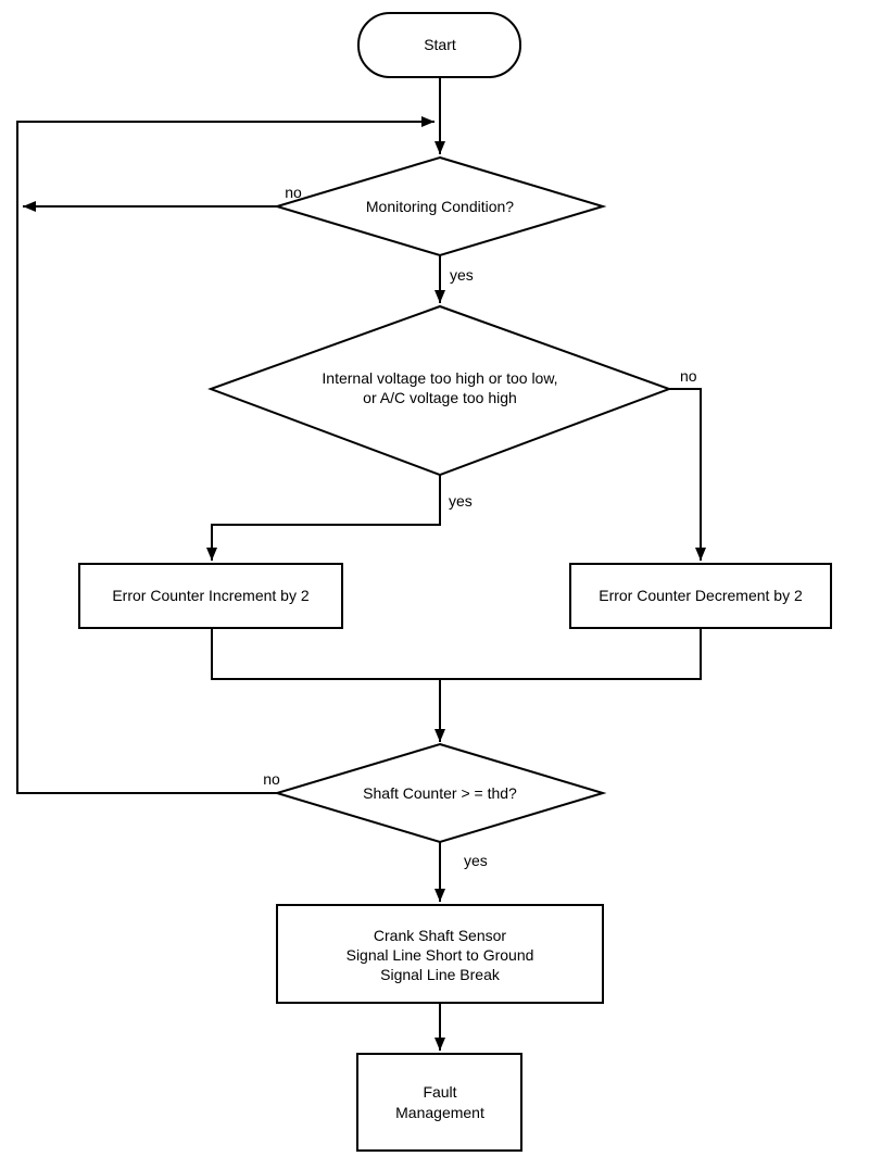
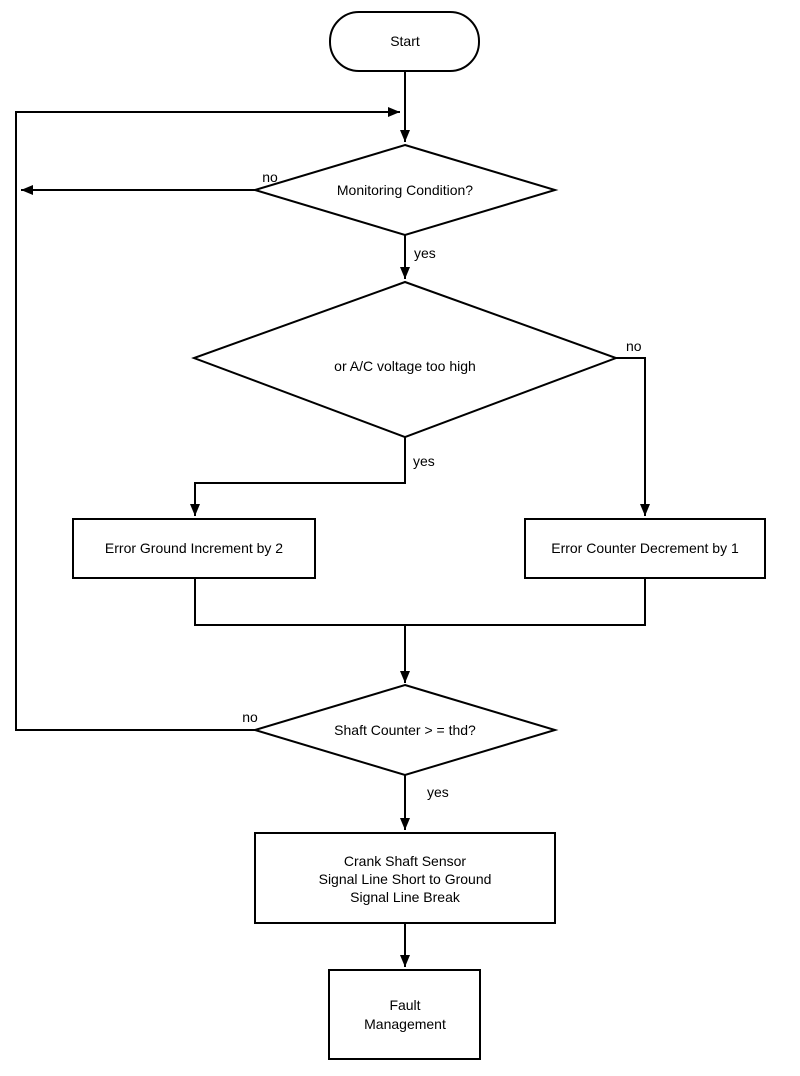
  Start
  Monitoring Condition?
- Internal voltage too high or too low,
  or A/C voltage too high
- Error Counter Increment by 2
+ Error Ground Increment by 2
- Error Counter Decrement by 2
+ Error Counter Decrement by 1
  Shaft Counter > = thd?
  Crank Shaft Sensor
  Signal Line Short to Ground
  Signal Line Break
  Fault
  Management
  no
  yes
  no
  yes
  no
  yes
